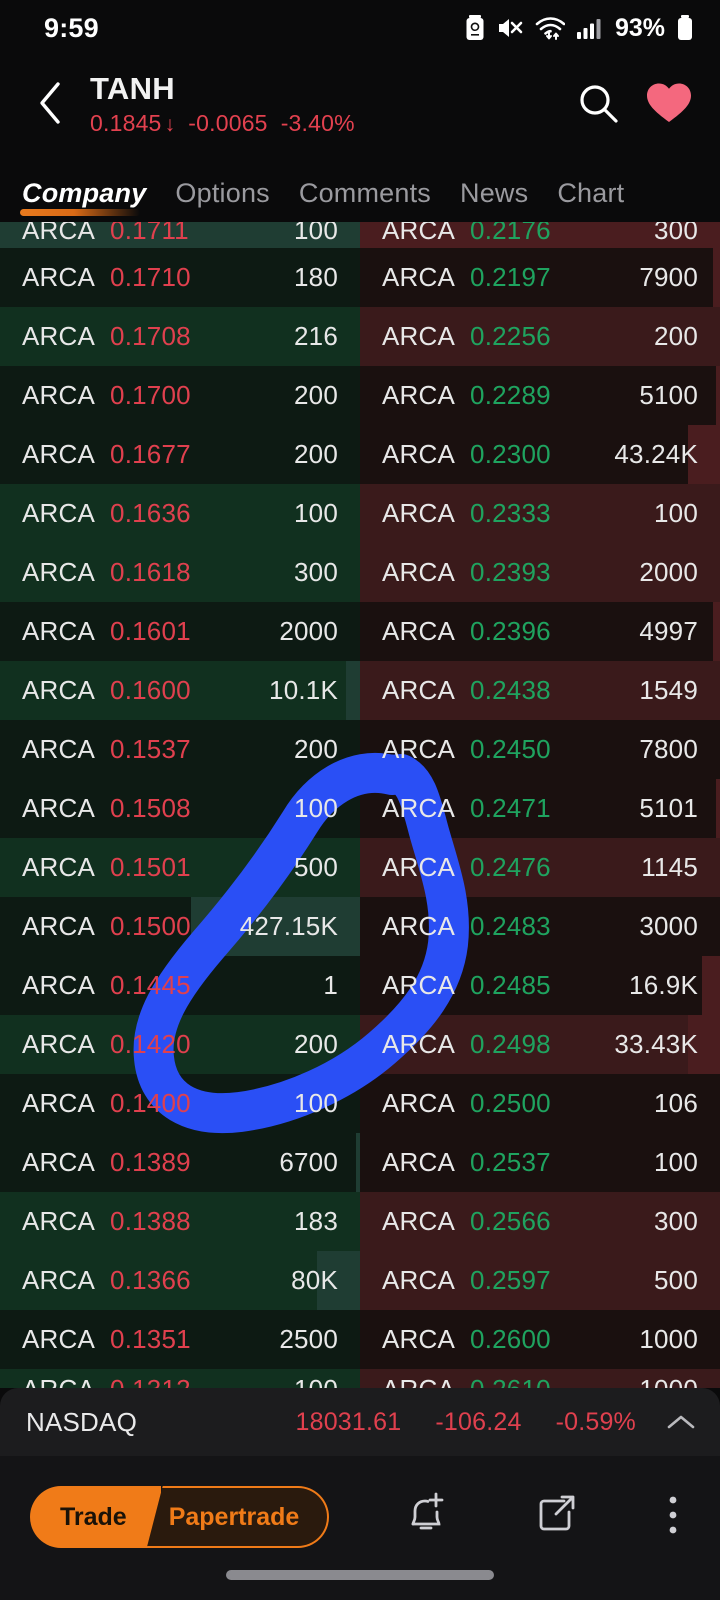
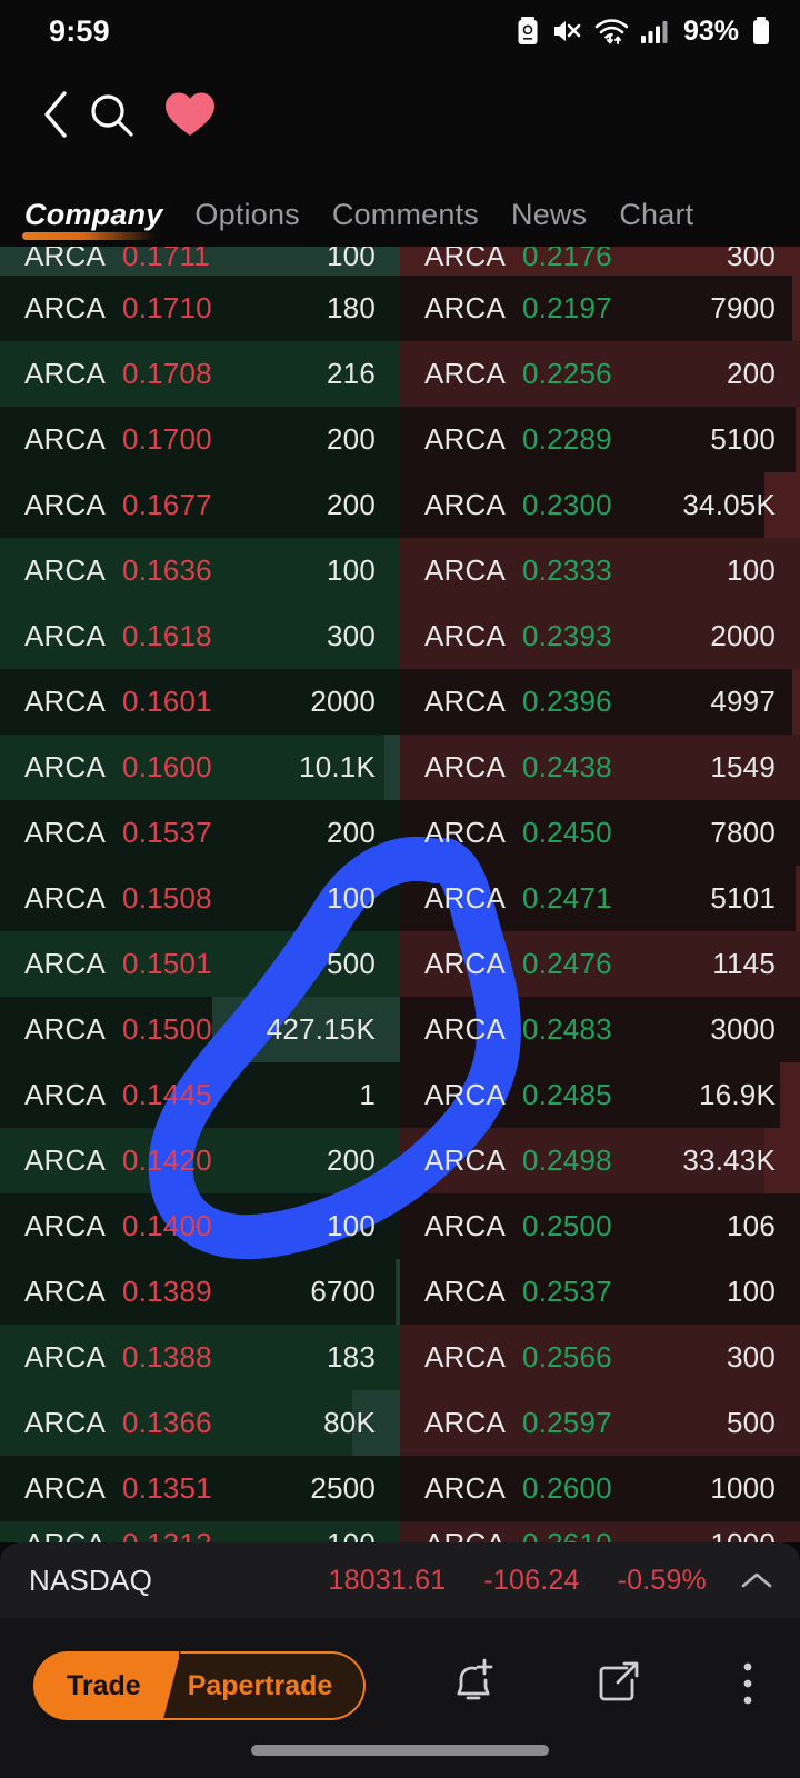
  9:59
  93%
- TANH
- 0.1845
- ↓
- -0.0065
- -3.40%
  Company
  Options
  Comments
  News
  Chart
  ARCA
  0.1711
  100
  ARCA
  0.2176
  300
  ARCA
  0.1710
  180
  ARCA
  0.2197
  7900
  ARCA
  0.1708
  216
  ARCA
  0.2256
  200
  ARCA
  0.1700
  200
  ARCA
  0.2289
  5100
  ARCA
  0.1677
  200
  ARCA
  0.2300
- 43.24K
+ 34.05K
  ARCA
  0.1636
  100
  ARCA
  0.2333
  100
  ARCA
  0.1618
  300
  ARCA
  0.2393
  2000
  ARCA
  0.1601
  2000
  ARCA
  0.2396
  4997
  ARCA
  0.1600
  10.1K
  ARCA
  0.2438
  1549
  ARCA
  0.1537
  200
  ARCA
  0.2450
  7800
  ARCA
  0.1508
  100
  ARCA
  0.2471
  5101
  ARCA
  0.1501
  500
  ARCA
  0.2476
  1145
  ARCA
  0.1500
  427.15K
  ARCA
  0.2483
  3000
  ARCA
  0.1445
  1
  ARCA
  0.2485
  16.9K
  ARCA
  0.1420
  200
  ARCA
  0.2498
  33.43K
  ARCA
  0.1400
  100
  ARCA
  0.2500
  106
  ARCA
  0.1389
  6700
  ARCA
  0.2537
  100
  ARCA
  0.1388
  183
  ARCA
  0.2566
  300
  ARCA
  0.1366
  80K
  ARCA
  0.2597
  500
  ARCA
  0.1351
  2500
  ARCA
  0.2600
  1000
  NASDAQ
  18031.61
  -106.24
  -0.59%
  Trade
  Papertrade
